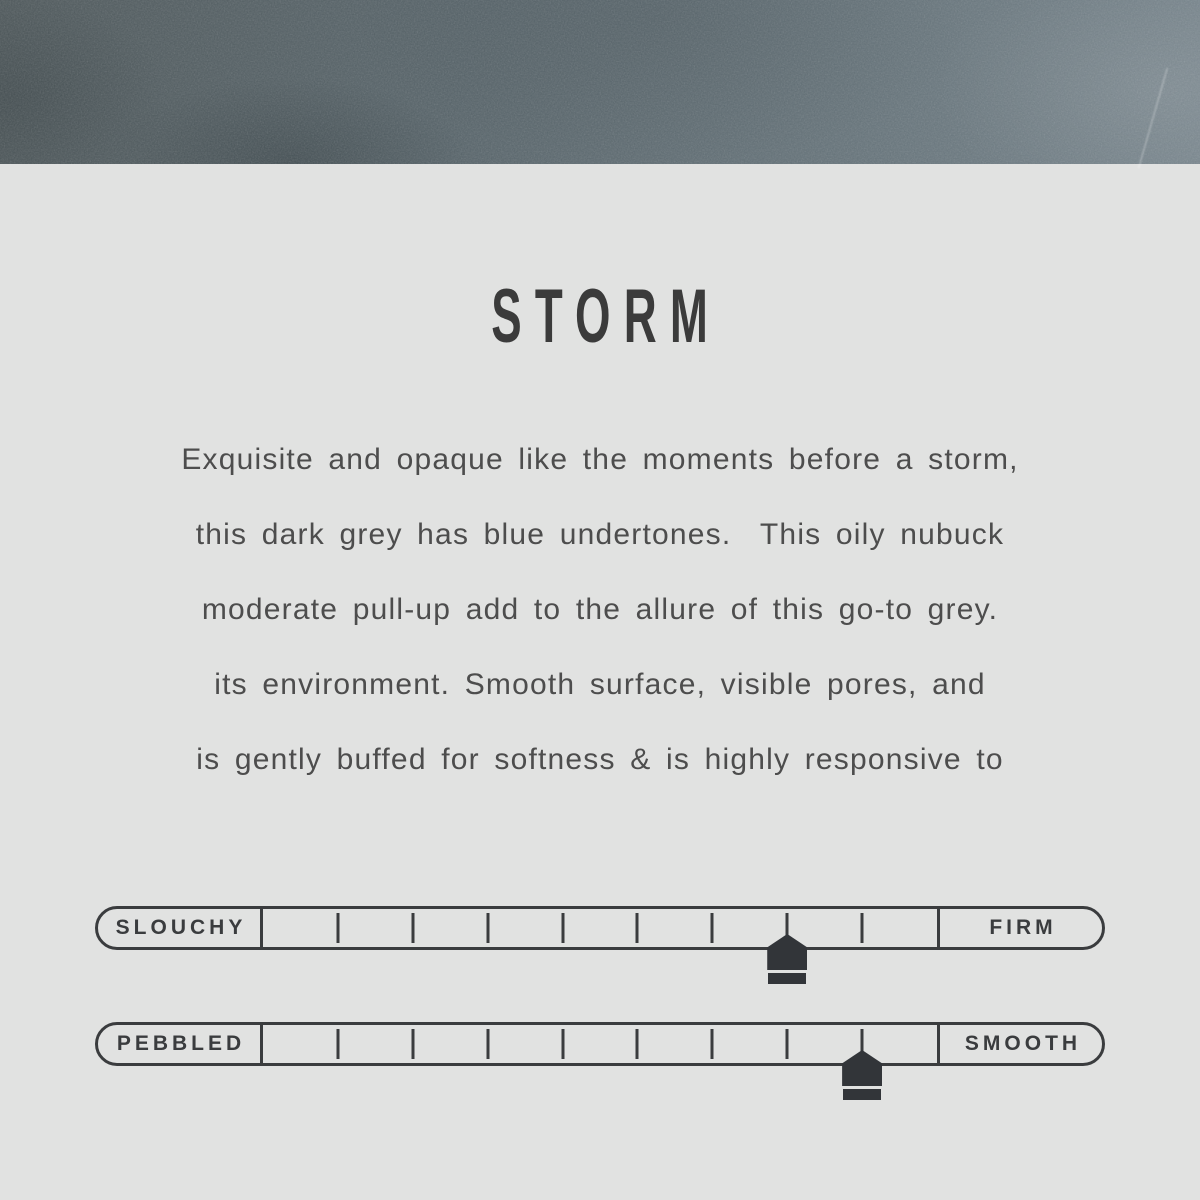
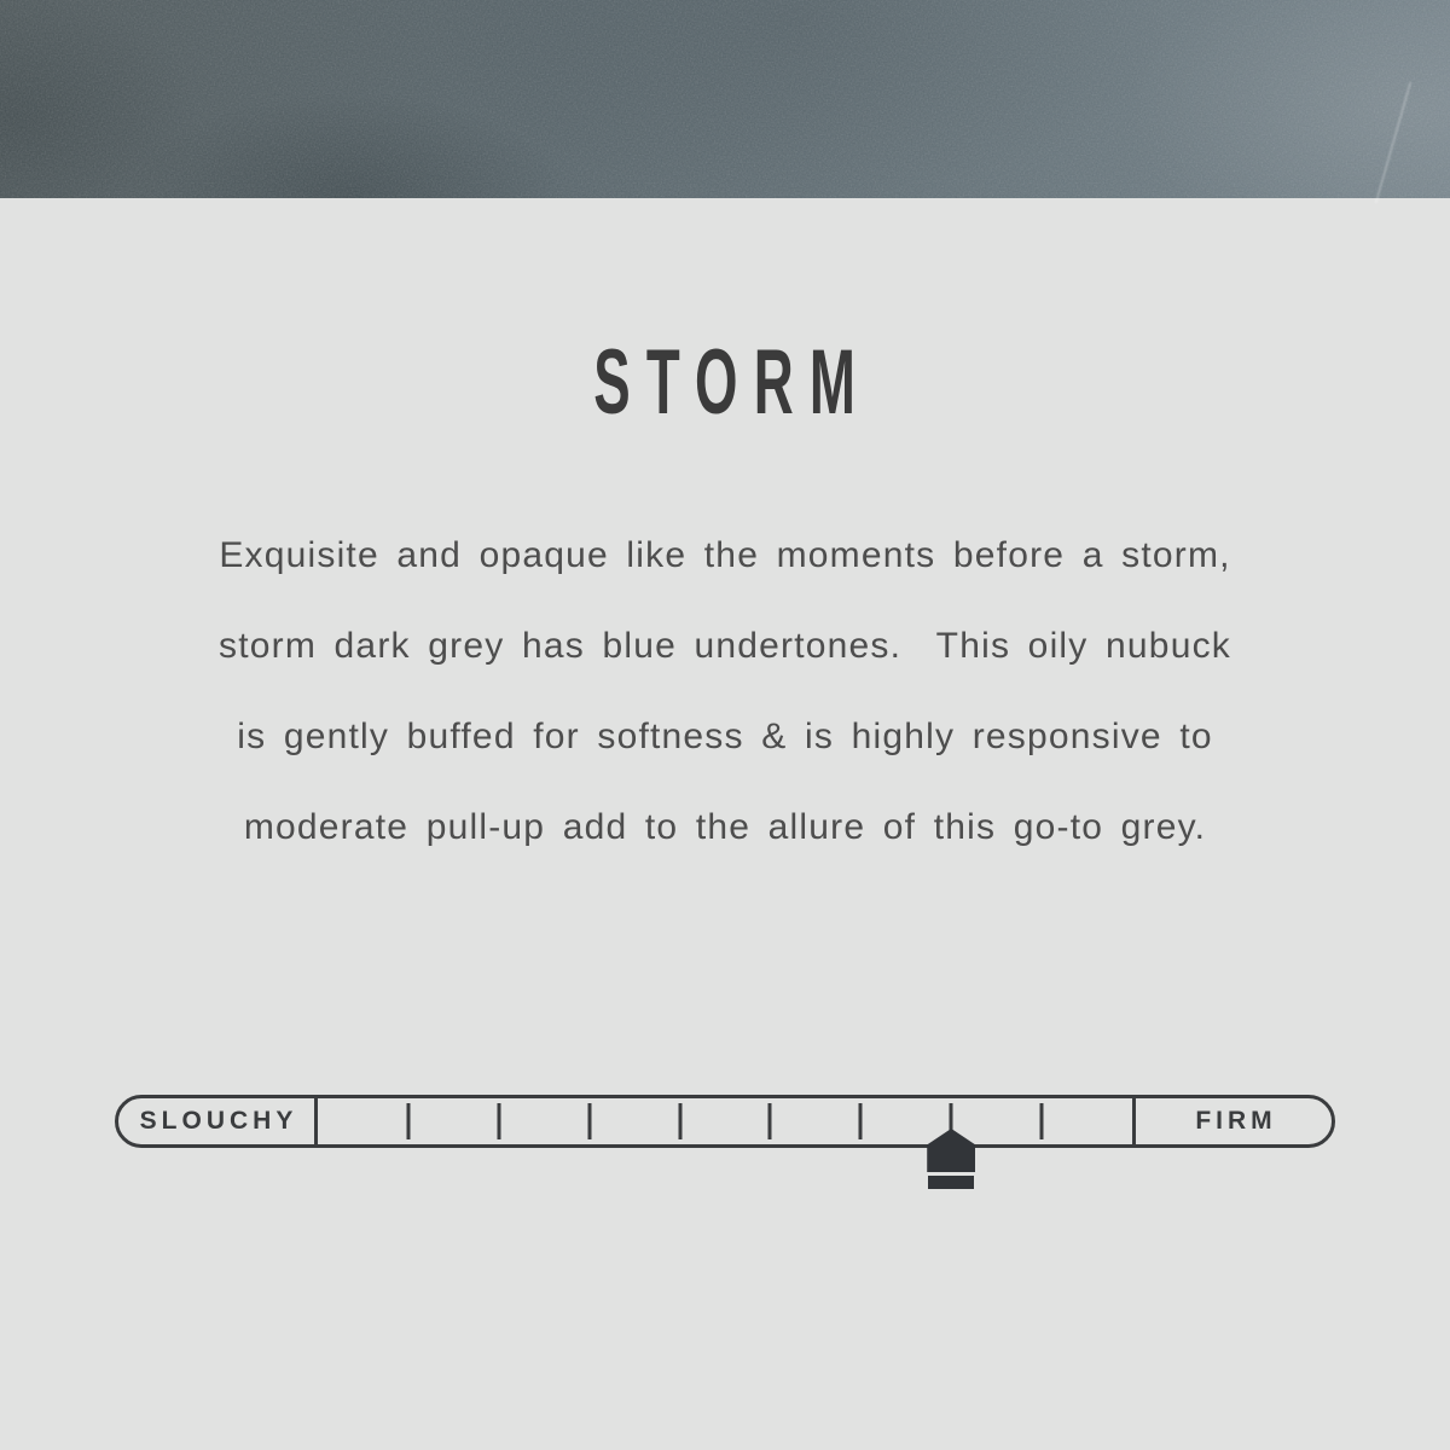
  STORM
  Exquisite and opaque like the moments before a storm,
- this dark grey has blue undertones. This oily nubuck
+ storm dark grey has blue undertones. This oily nubuck
- moderate pull-up add to the allure of this go-to grey.
+ is gently buffed for softness & is highly responsive to
- its environment. Smooth surface, visible pores, and
- is gently buffed for softness & is highly responsive to
+ moderate pull-up add to the allure of this go-to grey.
  SLOUCHY
  FIRM
- PEBBLED
- SMOOTH
